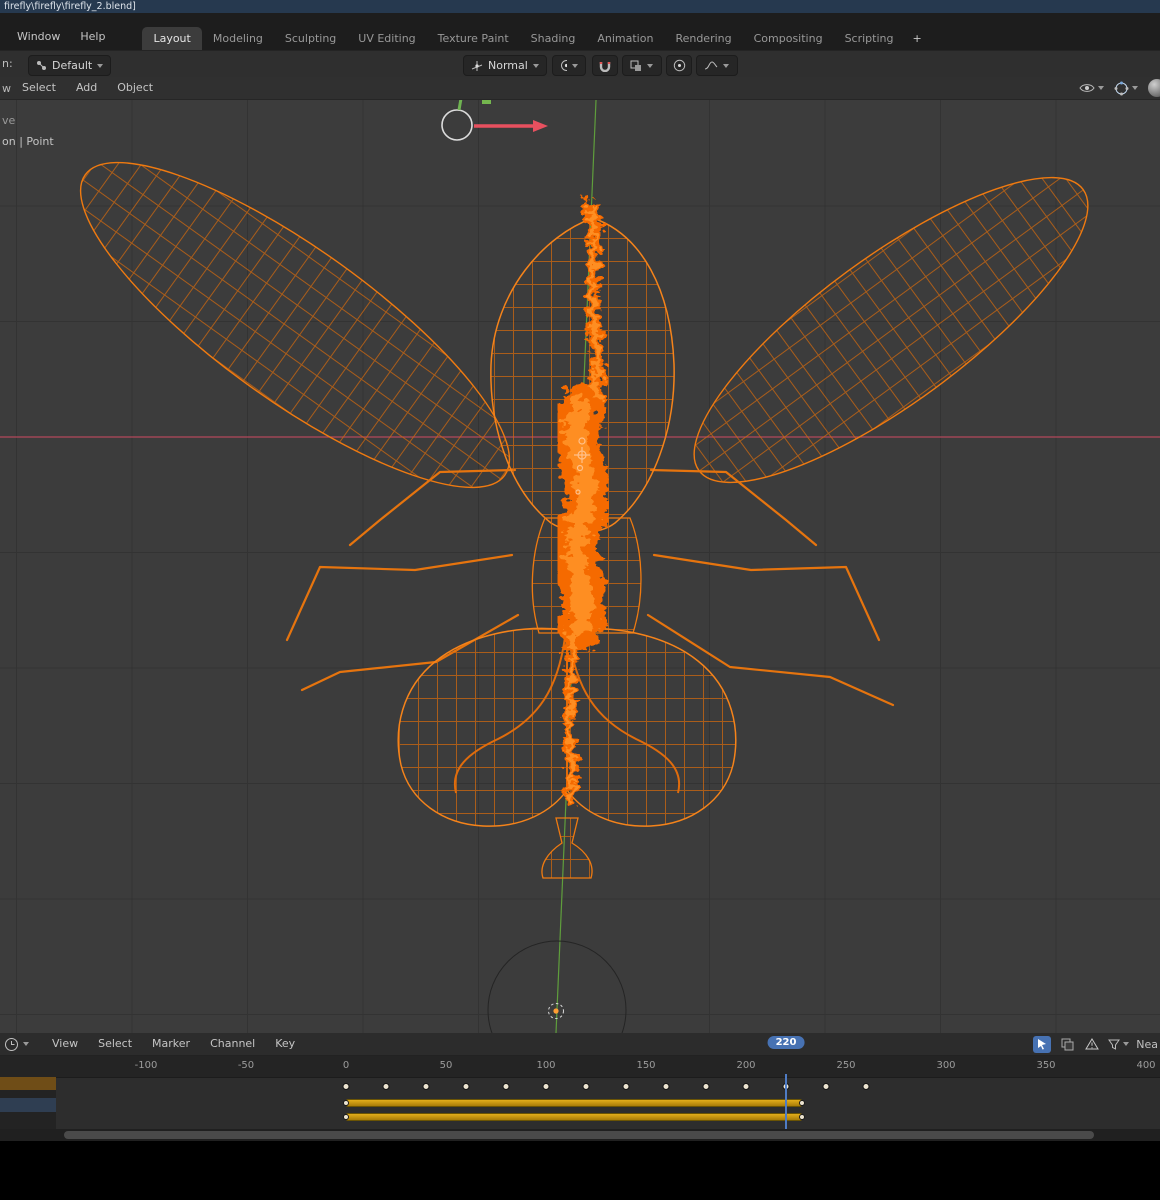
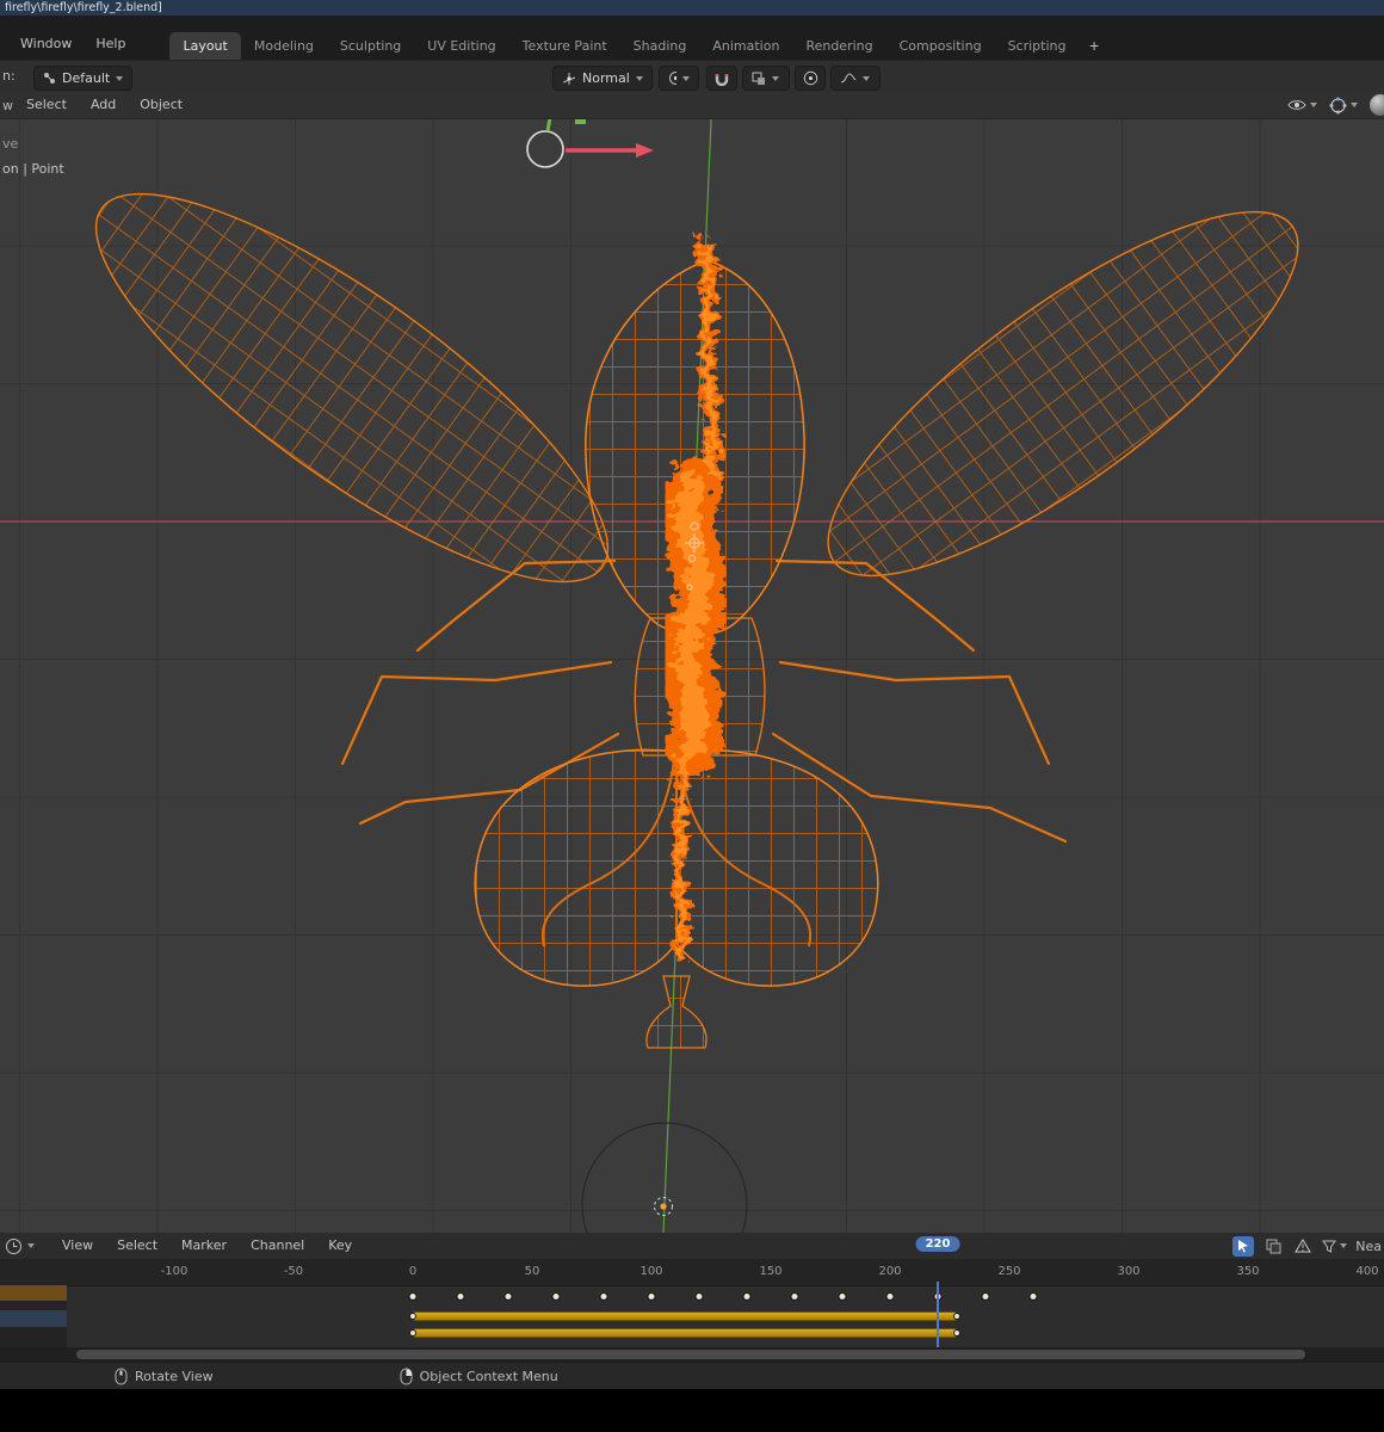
  firefly\firefly\firefly_2.blend]
  Window
  Help
  Layout
  Modeling
  Sculpting
  UV Editing
  Texture Paint
  Shading
  Animation
  Rendering
  Compositing
  Scripting
  +
  n:
  Default
  Normal
  w
  Select
  Add
  Object
  ve
  on | Point
  View
  Select
  Marker
  Channel
  Key
  Nea
  -100
  -50
  0
  50
  100
  150
  200
  250
  300
  350
  400
  220
+ Rotate View
+ Object Context Menu
